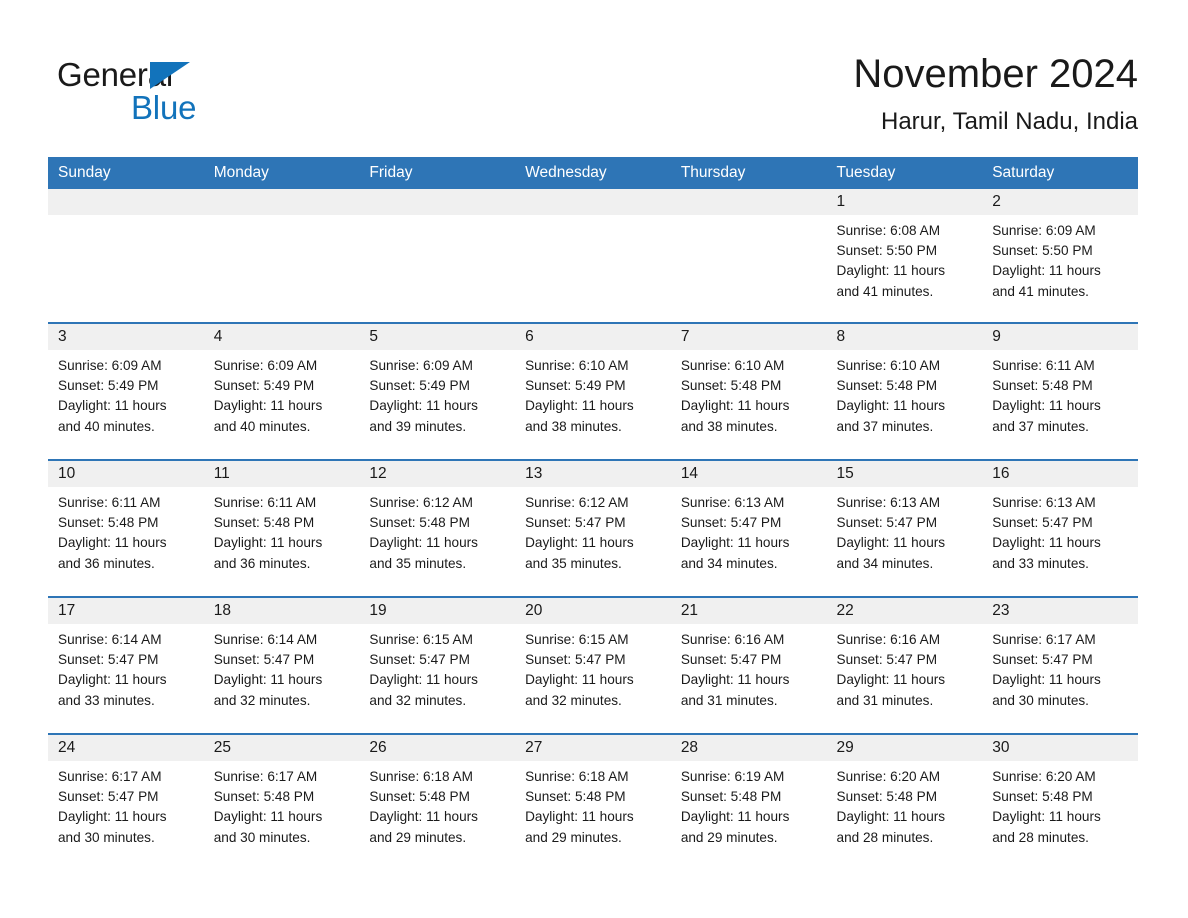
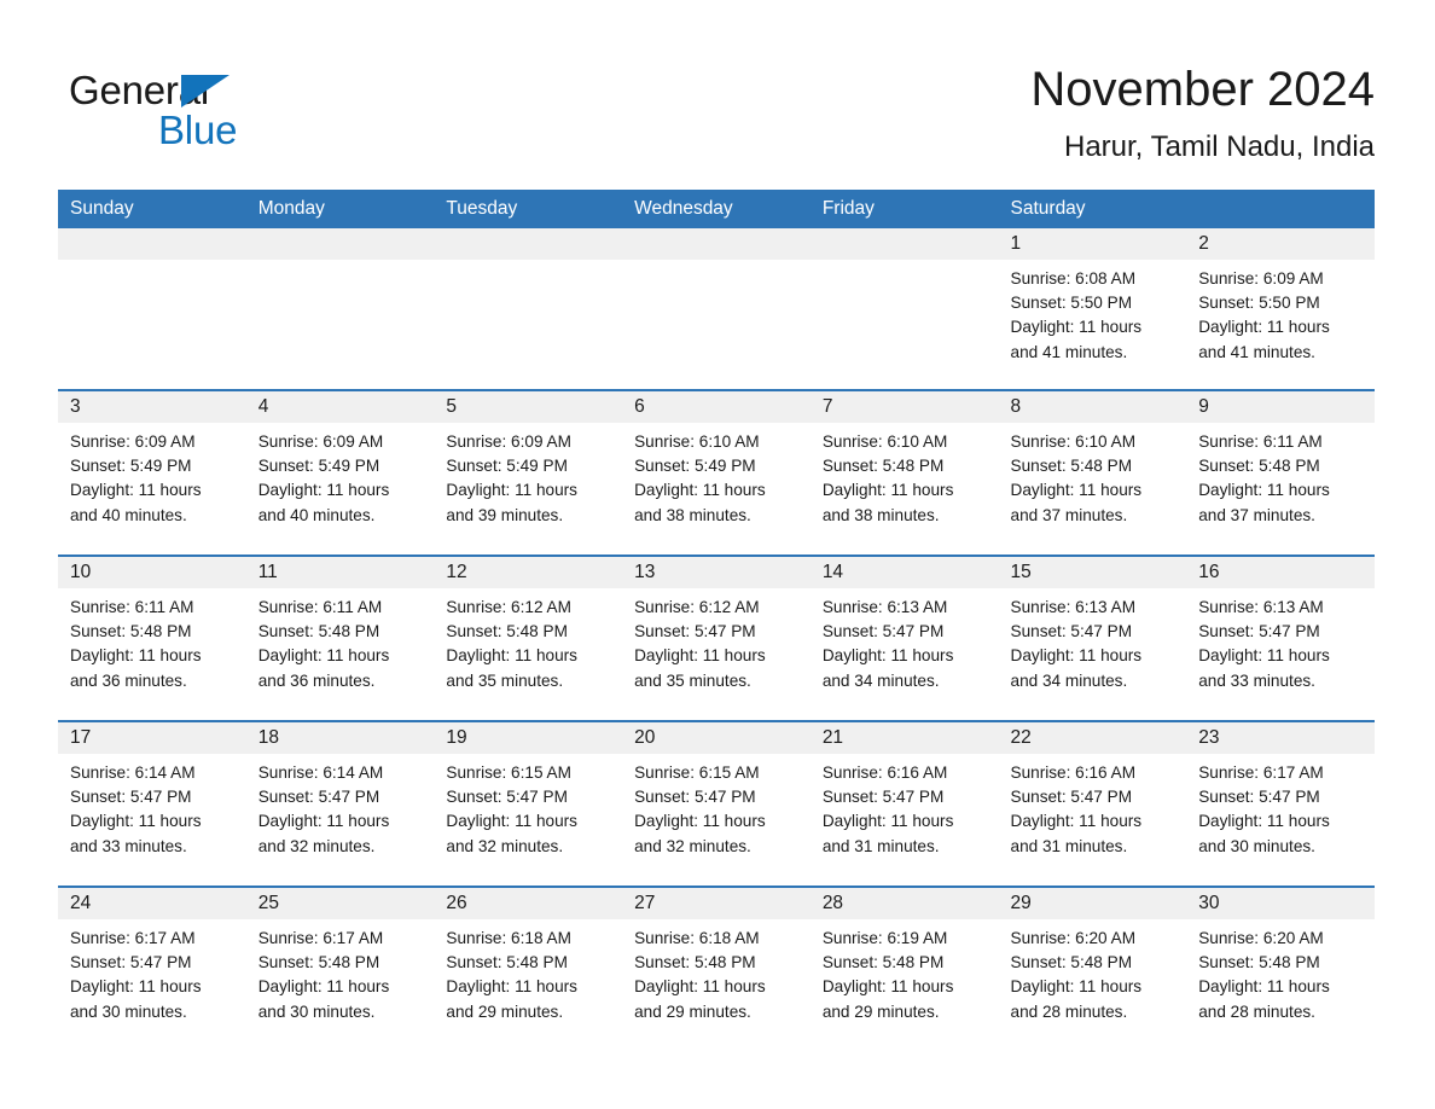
  General
  Blue
  November 2024
  Harur, Tamil Nadu, India
  Sunday
  Monday
- Friday
+ Tuesday
  Wednesday
- Thursday
- Tuesday
+ Friday
  Saturday
  1
  Sunrise: 6:08 AM
  Sunset: 5:50 PM
  Daylight: 11 hours
  and 41 minutes.
  2
  Sunrise: 6:09 AM
  Sunset: 5:50 PM
  Daylight: 11 hours
  and 41 minutes.
  3
  Sunrise: 6:09 AM
  Sunset: 5:49 PM
  Daylight: 11 hours
  and 40 minutes.
  4
  Sunrise: 6:09 AM
  Sunset: 5:49 PM
  Daylight: 11 hours
  and 40 minutes.
  5
  Sunrise: 6:09 AM
  Sunset: 5:49 PM
  Daylight: 11 hours
  and 39 minutes.
  6
  Sunrise: 6:10 AM
  Sunset: 5:49 PM
  Daylight: 11 hours
  and 38 minutes.
  7
  Sunrise: 6:10 AM
  Sunset: 5:48 PM
  Daylight: 11 hours
  and 38 minutes.
  8
  Sunrise: 6:10 AM
  Sunset: 5:48 PM
  Daylight: 11 hours
  and 37 minutes.
  9
  Sunrise: 6:11 AM
  Sunset: 5:48 PM
  Daylight: 11 hours
  and 37 minutes.
  10
  Sunrise: 6:11 AM
  Sunset: 5:48 PM
  Daylight: 11 hours
  and 36 minutes.
  11
  Sunrise: 6:11 AM
  Sunset: 5:48 PM
  Daylight: 11 hours
  and 36 minutes.
  12
  Sunrise: 6:12 AM
  Sunset: 5:48 PM
  Daylight: 11 hours
  and 35 minutes.
  13
  Sunrise: 6:12 AM
  Sunset: 5:47 PM
  Daylight: 11 hours
  and 35 minutes.
  14
  Sunrise: 6:13 AM
  Sunset: 5:47 PM
  Daylight: 11 hours
  and 34 minutes.
  15
  Sunrise: 6:13 AM
  Sunset: 5:47 PM
  Daylight: 11 hours
  and 34 minutes.
  16
  Sunrise: 6:13 AM
  Sunset: 5:47 PM
  Daylight: 11 hours
  and 33 minutes.
  17
  Sunrise: 6:14 AM
  Sunset: 5:47 PM
  Daylight: 11 hours
  and 33 minutes.
  18
  Sunrise: 6:14 AM
  Sunset: 5:47 PM
  Daylight: 11 hours
  and 32 minutes.
  19
  Sunrise: 6:15 AM
  Sunset: 5:47 PM
  Daylight: 11 hours
  and 32 minutes.
  20
  Sunrise: 6:15 AM
  Sunset: 5:47 PM
  Daylight: 11 hours
  and 32 minutes.
  21
  Sunrise: 6:16 AM
  Sunset: 5:47 PM
  Daylight: 11 hours
  and 31 minutes.
  22
  Sunrise: 6:16 AM
  Sunset: 5:47 PM
  Daylight: 11 hours
  and 31 minutes.
  23
  Sunrise: 6:17 AM
  Sunset: 5:47 PM
  Daylight: 11 hours
  and 30 minutes.
  24
  Sunrise: 6:17 AM
  Sunset: 5:47 PM
  Daylight: 11 hours
  and 30 minutes.
  25
  Sunrise: 6:17 AM
  Sunset: 5:48 PM
  Daylight: 11 hours
  and 30 minutes.
  26
  Sunrise: 6:18 AM
  Sunset: 5:48 PM
  Daylight: 11 hours
  and 29 minutes.
  27
  Sunrise: 6:18 AM
  Sunset: 5:48 PM
  Daylight: 11 hours
  and 29 minutes.
  28
  Sunrise: 6:19 AM
  Sunset: 5:48 PM
  Daylight: 11 hours
  and 29 minutes.
  29
  Sunrise: 6:20 AM
  Sunset: 5:48 PM
  Daylight: 11 hours
  and 28 minutes.
  30
  Sunrise: 6:20 AM
  Sunset: 5:48 PM
  Daylight: 11 hours
  and 28 minutes.
